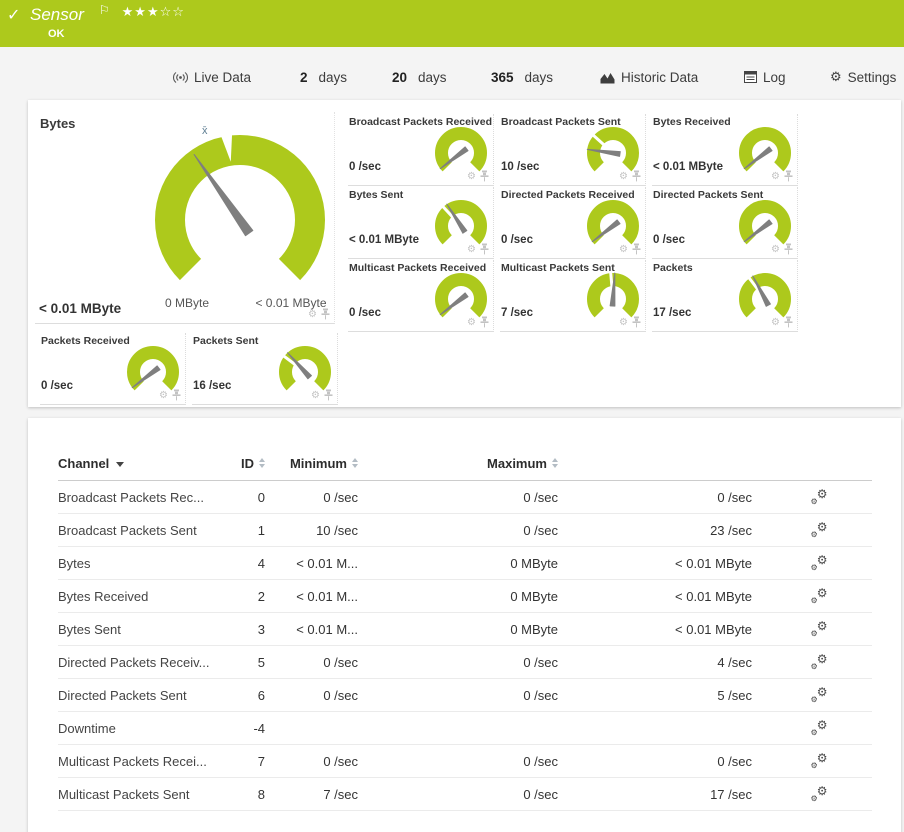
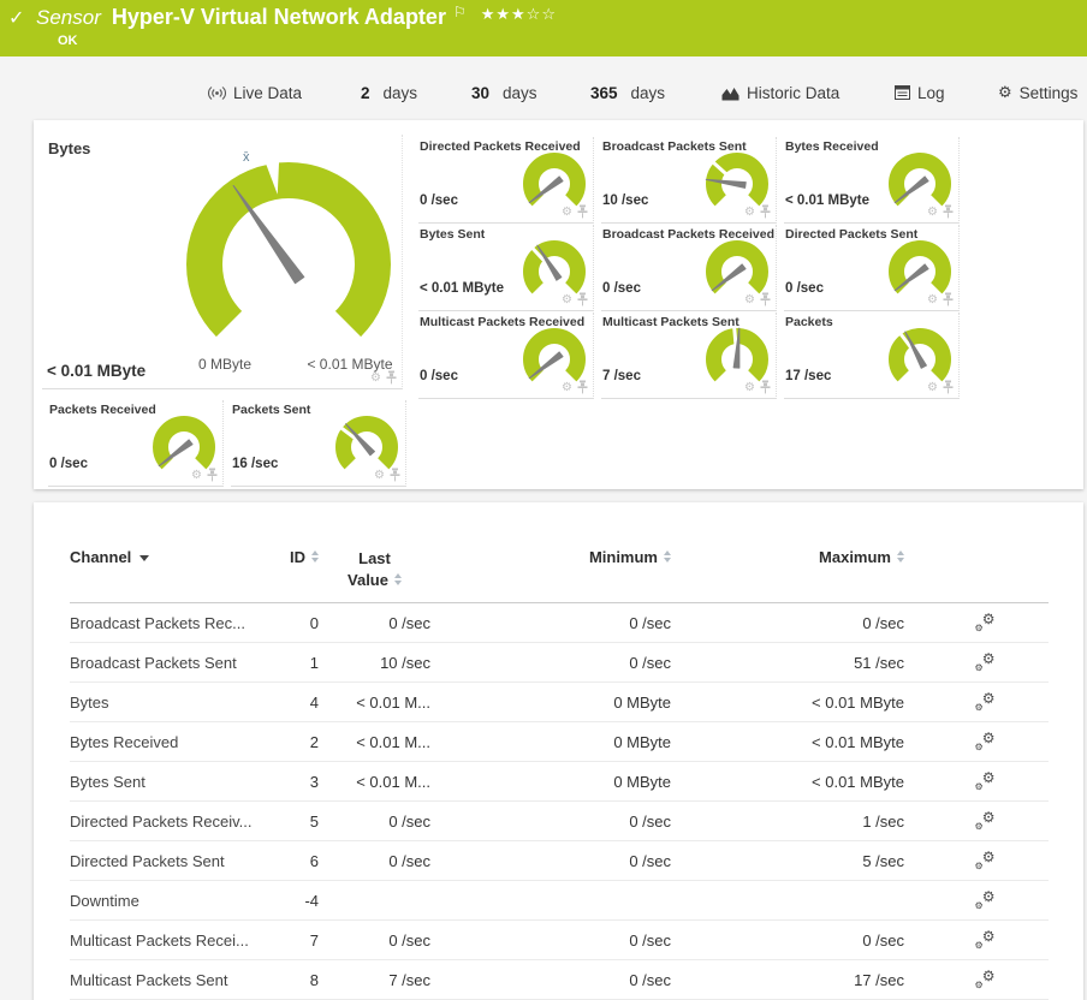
  ✓
  Sensor
+ Hyper-V Virtual Network Adapter
  ⚐
  ★★★☆☆
  OK
  Live Data
  2
  days
- 20
+ 30
  days
  365
  days
  Historic Data
  Log
  ⚙
  Settings
  Bytes
  x̄
  0 MByte
  < 0.01 MByte
  < 0.01 MByte
  ⚙
- Broadcast Packets Received
+ Directed Packets Received
  0 /sec
  ⚙
  Broadcast Packets Sent
  10 /sec
  ⚙
  Bytes Received
  < 0.01 MByte
  ⚙
  Bytes Sent
  < 0.01 MByte
  ⚙
- Directed Packets Received
+ Broadcast Packets Received
  0 /sec
  ⚙
  Directed Packets Sent
  0 /sec
  ⚙
  Multicast Packets Received
  0 /sec
  ⚙
  Multicast Packets Sent
  7 /sec
  ⚙
  Packets
  17 /sec
  ⚙
  Packets Received
  0 /sec
  ⚙
  Packets Sent
  16 /sec
  ⚙
  Channel
  ID
+ Last
+ Value
  Minimum
  Maximum
  Broadcast Packets Rec...
  0
  0 /sec
  0 /sec
  0 /sec
  ⚙
  ⚙
  Broadcast Packets Sent
  1
  10 /sec
  0 /sec
- 23 /sec
+ 51 /sec
  ⚙
  ⚙
  Bytes
  4
  < 0.01 M...
  0 MByte
  < 0.01 MByte
  ⚙
  ⚙
  Bytes Received
  2
  < 0.01 M...
  0 MByte
  < 0.01 MByte
  ⚙
  ⚙
  Bytes Sent
  3
  < 0.01 M...
  0 MByte
  < 0.01 MByte
  ⚙
  ⚙
  Directed Packets Receiv...
  5
  0 /sec
  0 /sec
- 4 /sec
+ 1 /sec
  ⚙
  ⚙
  Directed Packets Sent
  6
  0 /sec
  0 /sec
  5 /sec
  ⚙
  ⚙
  Downtime
  -4
  ⚙
  ⚙
  Multicast Packets Recei...
  7
  0 /sec
  0 /sec
  0 /sec
  ⚙
  ⚙
  Multicast Packets Sent
  8
  7 /sec
  0 /sec
  17 /sec
  ⚙
  ⚙
